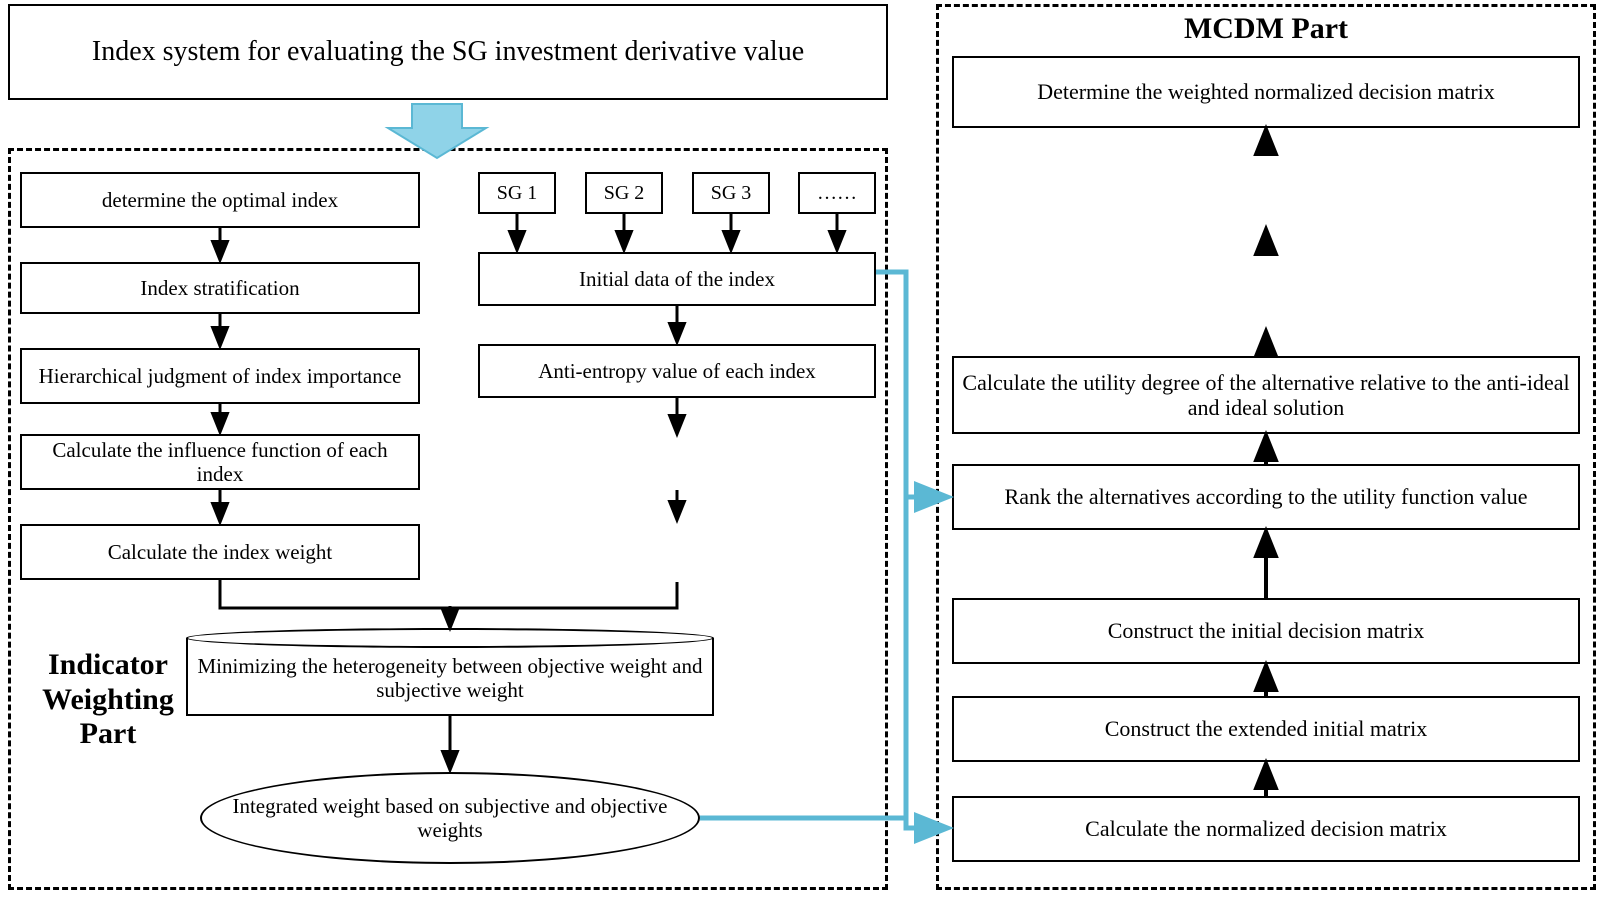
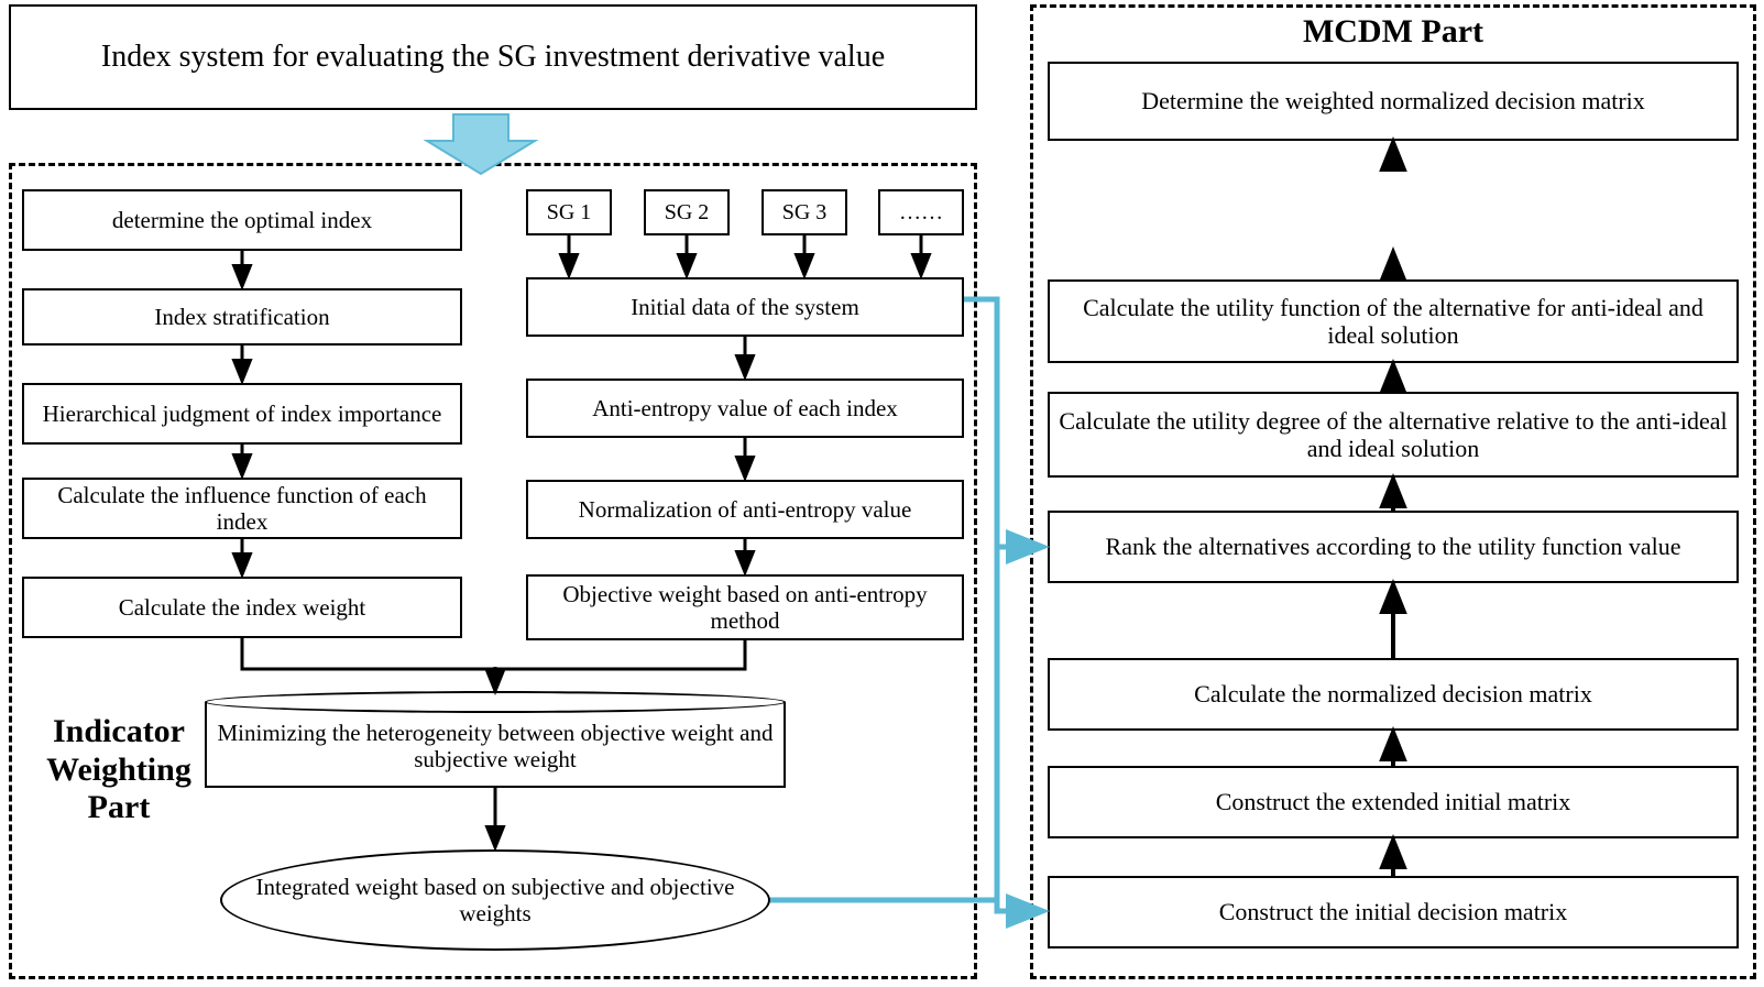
  Index system for evaluating the SG investment derivative value
  Indicator Weighting Part
  determine the optimal index
  Index stratification
  Hierarchical judgment of index importance
  Calculate the influence function of each index
  Calculate the index weight
  SG 1
  SG 2
  SG 3
  ……
- Initial data of the index
+ Initial data of the system
  Anti-entropy value of each index
+ Normalization of anti-entropy value
+ Objective weight based on anti-entropy method
  Minimizing the heterogeneity between objective weight and subjective weight
  Integrated weight based on subjective and objective weights
  MCDM Part
  Determine the weighted normalized decision matrix
+ Calculate the utility function of the alternative for anti-ideal and ideal solution
  Calculate the utility degree of the alternative relative to the anti-ideal and ideal solution
  Rank the alternatives according to the utility function value
- Construct the initial decision matrix
+ Calculate the normalized decision matrix
  Construct the extended initial matrix
- Calculate the normalized decision matrix
+ Construct the initial decision matrix
